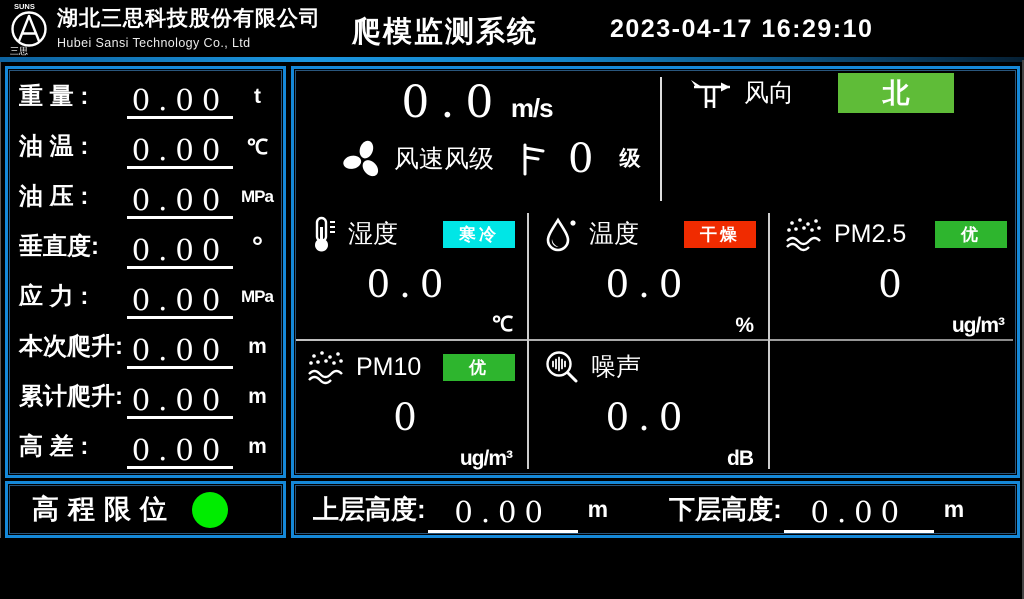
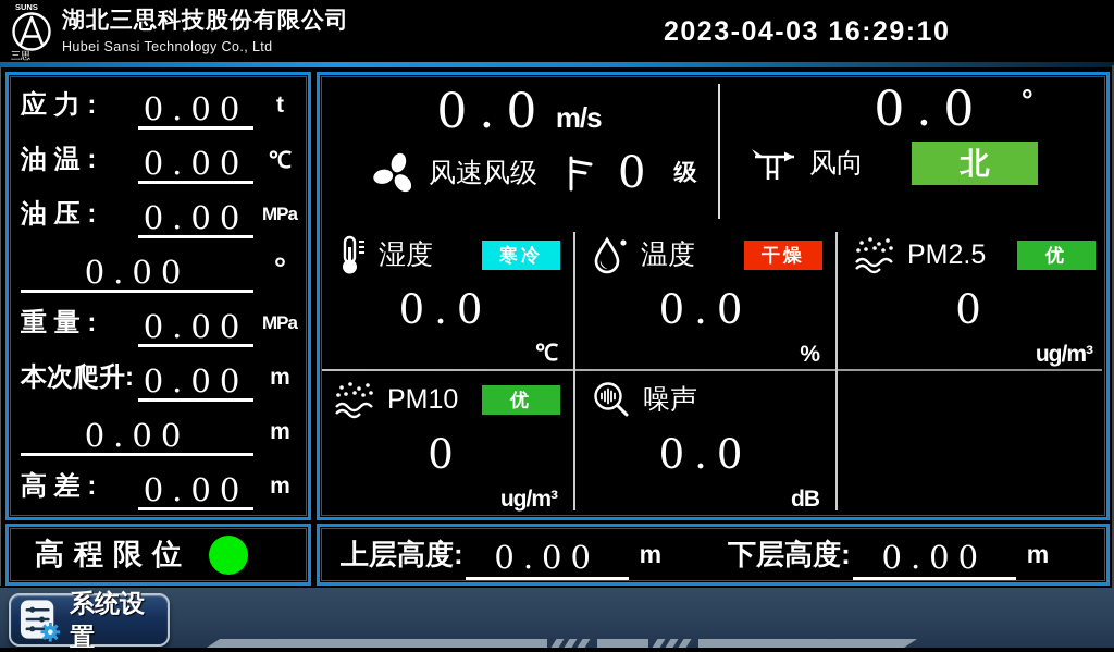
  SUNS
  三思
  湖北三思科技股份有限公司
  Hubei Sansi Technology Co., Ltd
- 爬模监测系统
- 2023-04-17 16:29:10
+ 2023-04-03 16:29:10
- 重 量 :
+ 应 力 :
  0.00
  t
  油 温 :
  0.00
  ℃
  油 压 :
  0.00
  MPa
- 垂直度:
  0.00
  °
- 应 力 :
+ 重 量 :
  0.00
  MPa
  本次爬升:
  0.00
  m
- 累计爬升:
  0.00
  m
  高 差 :
  0.00
  m
  高程限位
  0.0 m/s
  风速风级
  0
  级
+ 0.0 °
  风向
  北
  湿度
  寒冷
  0.0
  ℃
  温度
  干燥
  0.0
  %
  PM2.5
  优
  0
  ug/m³
  PM10
  优
  0
  ug/m³
  噪声
  0.0
  dB
  上层高度:
  0.00
  m
  下层高度:
  0.00
  m
+ 系统设置
